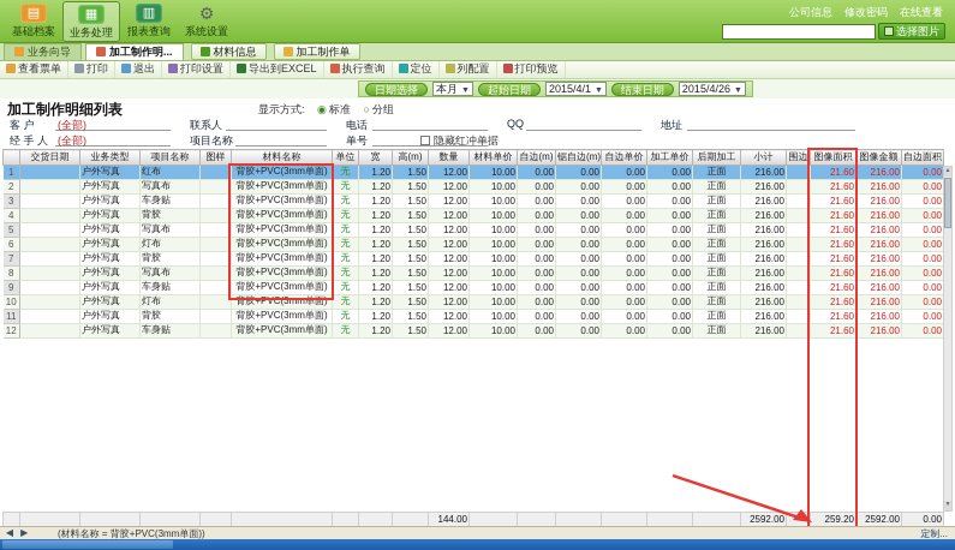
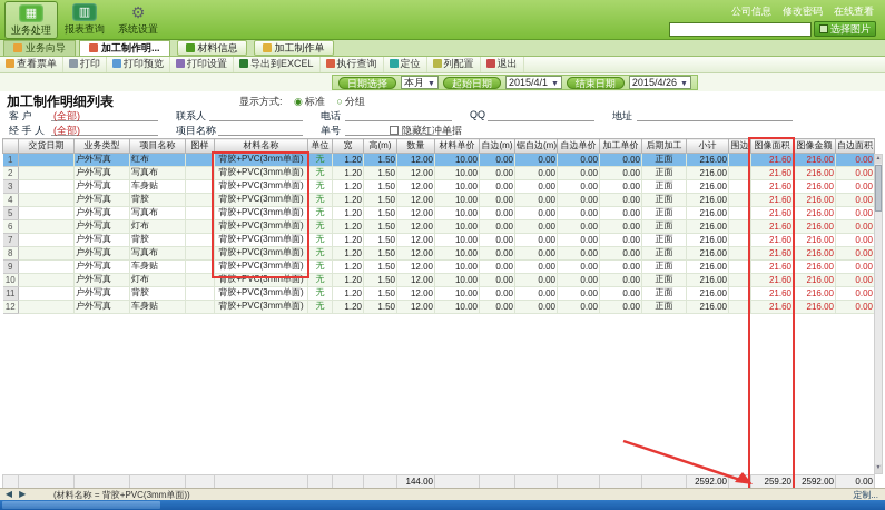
- ▤
- 基础档案
  ▦
  业务处理
  ▥
  报表查询
  ⚙
  系统设置
  公司信息 修改密码 在线查看
  选择图片
  业务向导
  加工制作明...
  材料信息
  加工制作单
  查看票单
  打印
- 退出
+ 打印预览
  打印设置
  导出到EXCEL
  执行查询
  定位
  列配置
- 打印预览
+ 退出
  日期选择
  起始日期
  2015/4/1
  结束日期
  2015/4/26
  加工制作明细列表
  显示方式: ◉ 标准 ○ 分组
  客 户
  (全部)
  联系人
  电话
  QQ
  地址
  经 手 人
  (全部)
  项目名称
  单号
  隐藏红冲单据
  	交货日期	业务类型	项目名称	图样	材料名称	单位	宽	高(m)	数量	材料单价	自边(m)	锯自边(m)	自边单价	加工单价	后期加工	小计	围边	图像面积	图像金额	自边面积
  1		户外写真	红布		背胶+PVC(3mm单面)	无	1.20	1.50	12.00	10.00	0.00	0.00	0.00	0.00	正面	216.00		21.60	216.00	0.00
  2		户外写真	写真布		背胶+PVC(3mm单面)	无	1.20	1.50	12.00	10.00	0.00	0.00	0.00	0.00	正面	216.00		21.60	216.00	0.00
  3		户外写真	车身贴		背胶+PVC(3mm单面)	无	1.20	1.50	12.00	10.00	0.00	0.00	0.00	0.00	正面	216.00		21.60	216.00	0.00
  4		户外写真	背胶		背胶+PVC(3mm单面)	无	1.20	1.50	12.00	10.00	0.00	0.00	0.00	0.00	正面	216.00		21.60	216.00	0.00
  5		户外写真	写真布		背胶+PVC(3mm单面)	无	1.20	1.50	12.00	10.00	0.00	0.00	0.00	0.00	正面	216.00		21.60	216.00	0.00
  6		户外写真	灯布		背胶+PVC(3mm单面)	无	1.20	1.50	12.00	10.00	0.00	0.00	0.00	0.00	正面	216.00		21.60	216.00	0.00
  7		户外写真	背胶		背胶+PVC(3mm单面)	无	1.20	1.50	12.00	10.00	0.00	0.00	0.00	0.00	正面	216.00		21.60	216.00	0.00
  8		户外写真	写真布		背胶+PVC(3mm单面)	无	1.20	1.50	12.00	10.00	0.00	0.00	0.00	0.00	正面	216.00		21.60	216.00	0.00
  9		户外写真	车身贴		背胶+PVC(3mm单面)	无	1.20	1.50	12.00	10.00	0.00	0.00	0.00	0.00	正面	216.00		21.60	216.00	0.00
  10		户外写真	灯布		背胶+PVC(3mm单面)	无	1.20	1.50	12.00	10.00	0.00	0.00	0.00	0.00	正面	216.00		21.60	216.00	0.00
  11		户外写真	背胶		背胶+PVC(3mm单面)	无	1.20	1.50	12.00	10.00	0.00	0.00	0.00	0.00	正面	216.00		21.60	216.00	0.00
  12		户外写真	车身贴		背胶+PVC(3mm单面)	无	1.20	1.50	12.00	10.00	0.00	0.00	0.00	0.00	正面	216.00		21.60	216.00	0.00
  									144.00							2592.00		259.20	2592.00	0.00
  ◀ ▶
  (材料名称 = 背胶+PVC(3mm单面))
  定制...
